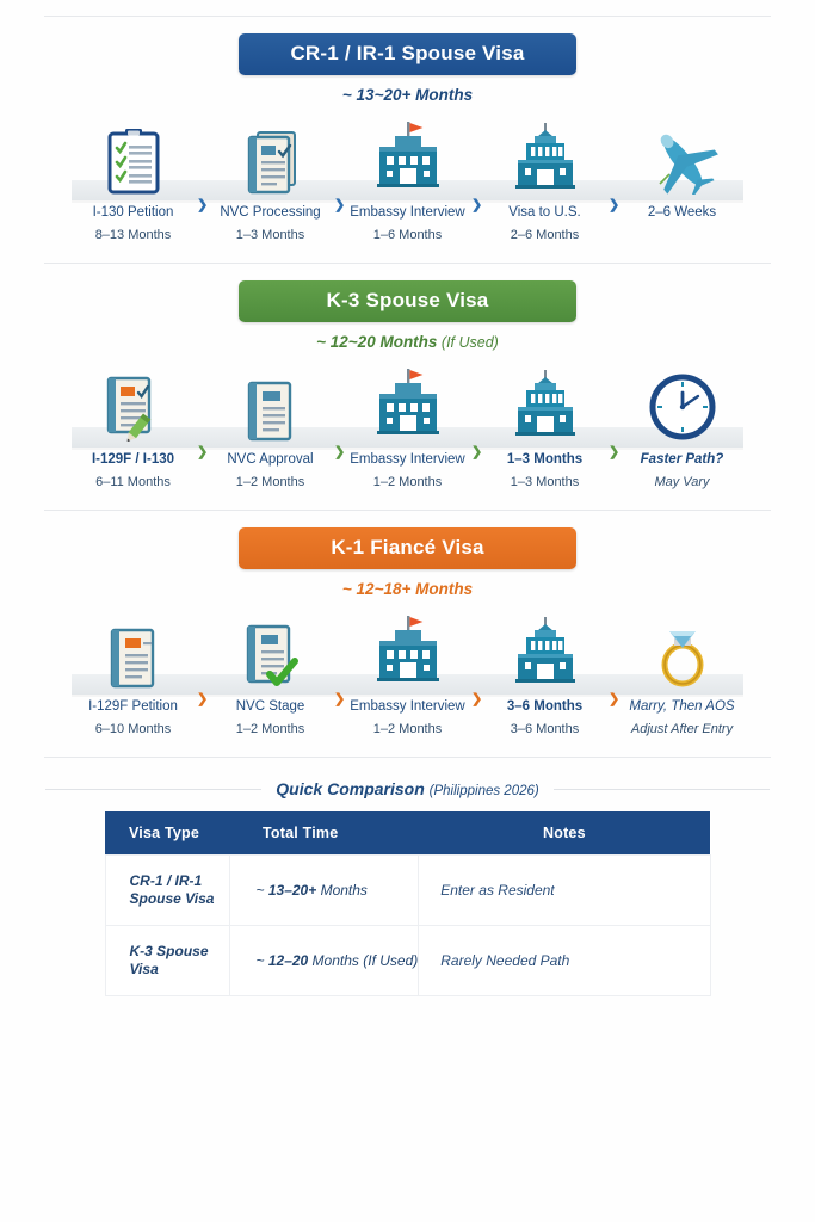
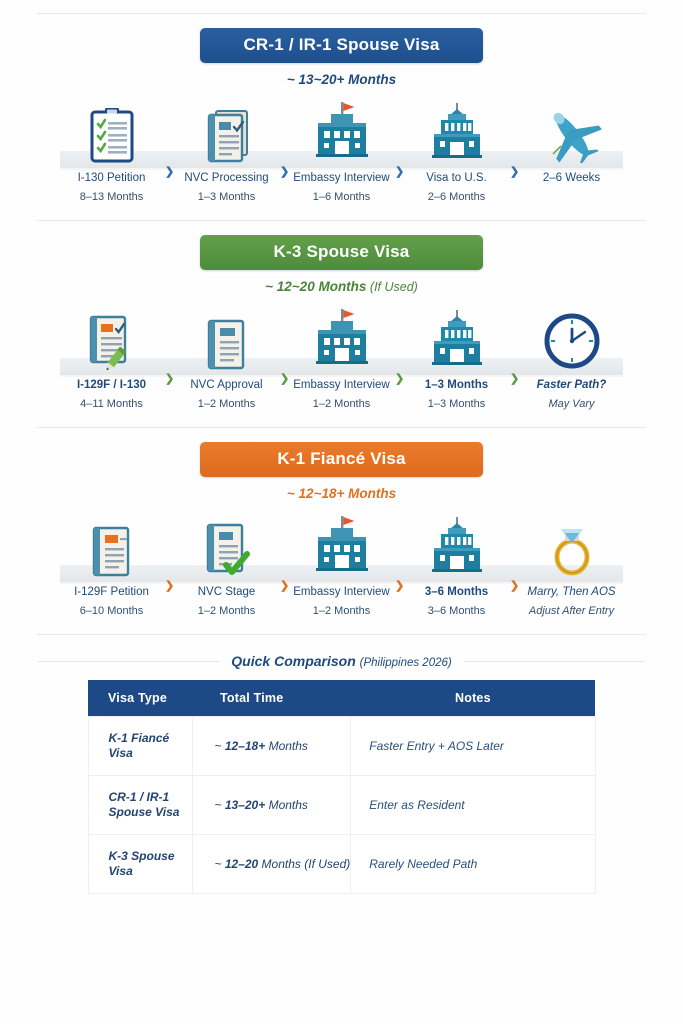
  CR-1 / IR-1 Spouse Visa
  ~ 13~20+ Months
  I-130 Petition
  8–13 Months
  ❯
  NVC Processing
  1–3 Months
  ❯
  Embassy Interview
  1–6 Months
  ❯
  Visa to U.S.
  2–6 Months
  ❯
  2–6 Weeks
  K-3 Spouse Visa
  ~ 12~20 Months (If Used)
  I-129F / I-130
- 6–11 Months
+ 4–11 Months
  ❯
  NVC Approval
  1–2 Months
  ❯
  Embassy Interview
  1–2 Months
  ❯
  1–3 Months
  1–3 Months
  ❯
  Faster Path?
  May Vary
  K-1 Fiancé Visa
  ~ 12~18+ Months
  I-129F Petition
  6–10 Months
  ❯
  NVC Stage
  1–2 Months
  ❯
  Embassy Interview
  1–2 Months
  ❯
  3–6 Months
  3–6 Months
  ❯
  Marry, Then AOS
  Adjust After Entry
  Quick Comparison (Philippines 2026)
  Visa Type	Total Time	Notes
+ K-1 Fiancé Visa	~ 12–18+ Months	Faster Entry + AOS Later
  CR-1 / IR-1Spouse Visa	~ 13–20+ Months	Enter as Resident
  K-3 Spouse Visa	~ 12–20 Months (If Used)	Rarely Needed Path
